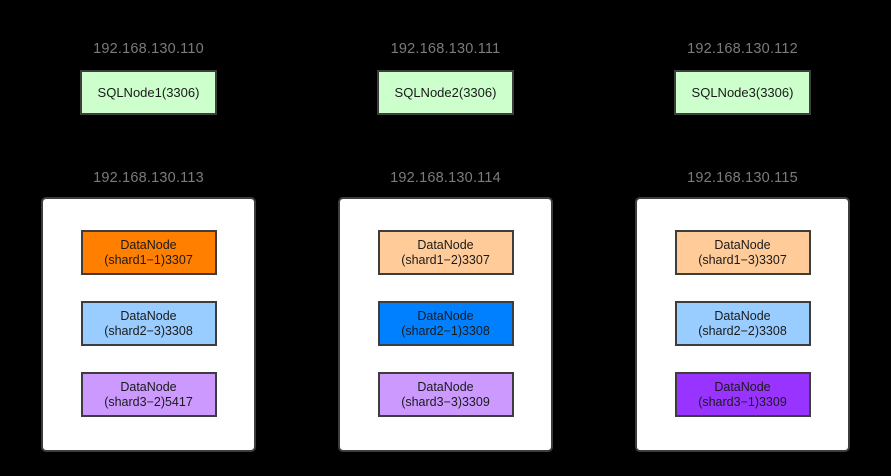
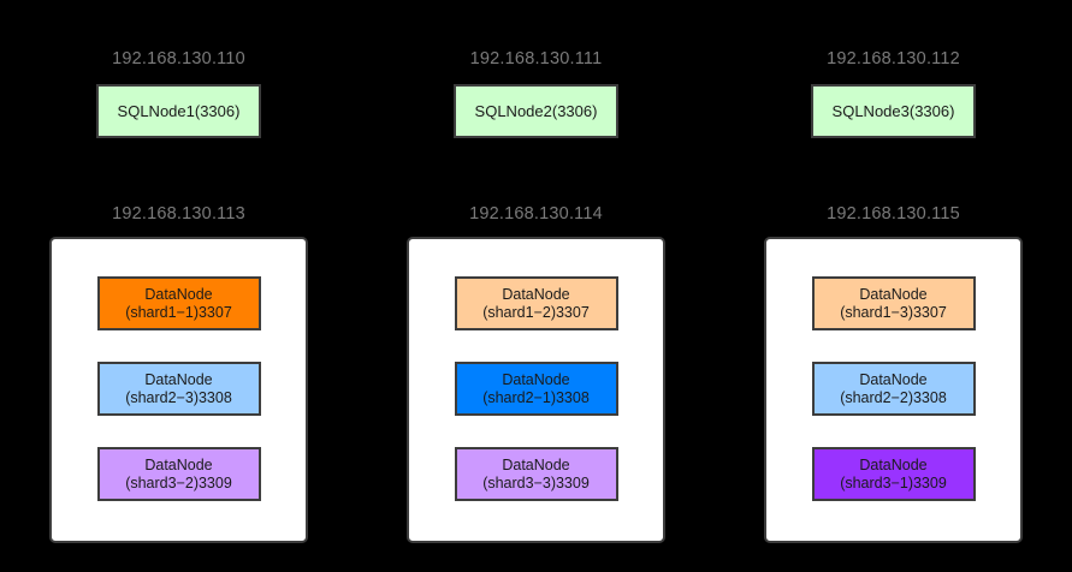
  192.168.130.110
  SQLNode1(3306)
  192.168.130.113
  DataNode
  (shard1−1)3307
  DataNode
  (shard2−3)3308
  DataNode
- (shard3−2)5417
+ (shard3−2)3309
  192.168.130.111
  SQLNode2(3306)
  192.168.130.114
  DataNode
  (shard1−2)3307
  DataNode
  (shard2−1)3308
  DataNode
  (shard3−3)3309
  192.168.130.112
  SQLNode3(3306)
  192.168.130.115
  DataNode
  (shard1−3)3307
  DataNode
  (shard2−2)3308
  DataNode
  (shard3−1)3309
